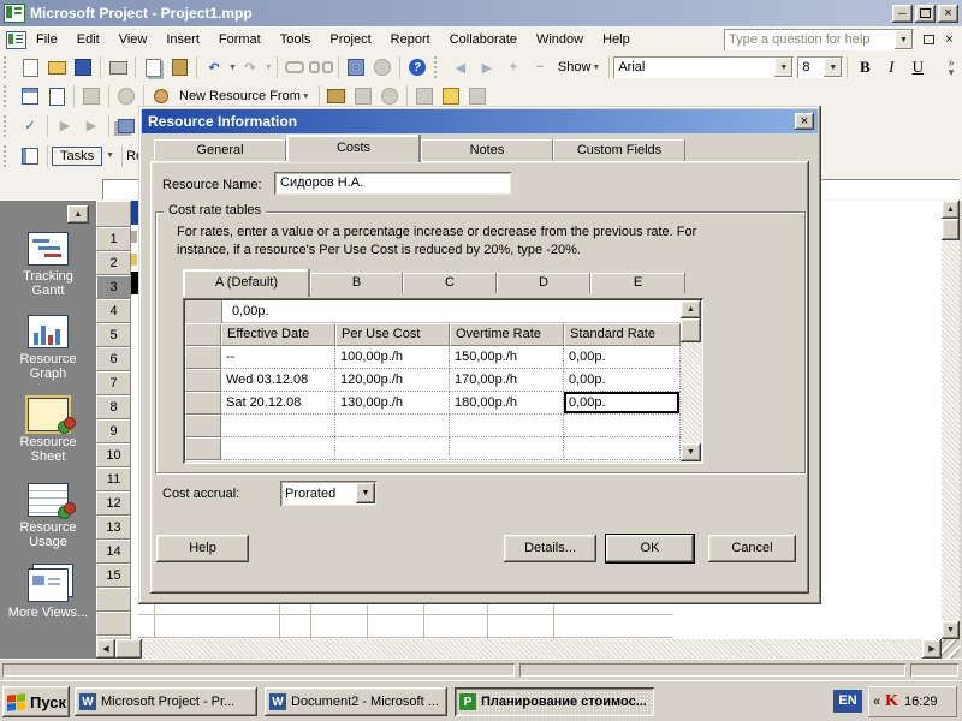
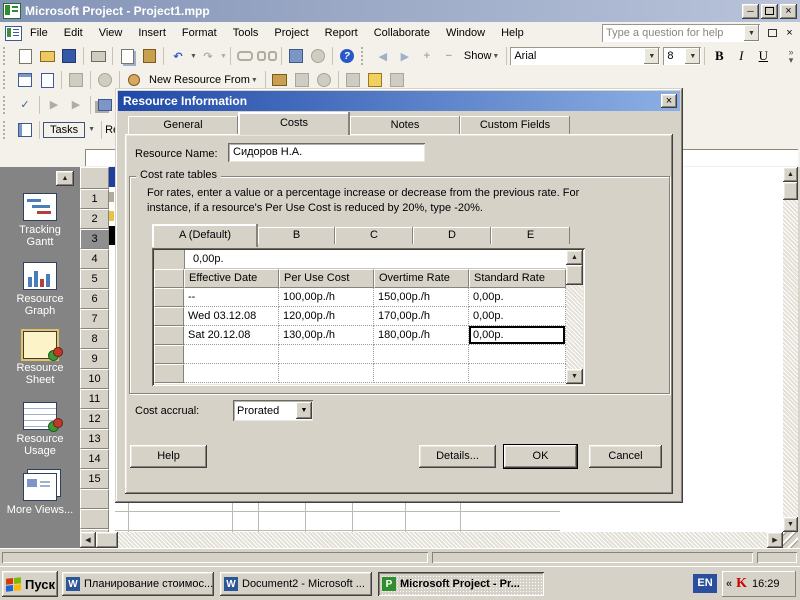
  Microsoft Project - Project1.mpp
  ─
  ×
  File
  Edit
  View
  Insert
  Format
  Tools
  Project
  Report
  Collaborate
  Window
  Help
  Type a question for help
  ×
  ↶
  ↷
  ?
  ◀
  ▶
  +
  −
  Show
  Arial
  8
  B
  I
  U
  »
  ▾
  New Resource From
  ✓
  ▶
  ▶
  Tasks
  Tracking Gantt
  Resource Graph
  Resource Sheet
  Resource Usage
  More Views...
  1
  2
  3
  4
  5
  6
  7
  8
  9
  10
  11
  12
  13
  14
  15
  Resource Information
  ×
  General
  Costs
  Notes
  Custom Fields
  Resource Name:
  Сидоров Н.А.
  Cost rate tables
  For rates, enter a value or a percentage increase or decrease from the previous rate. For
  instance, if a resource's Per Use Cost is reduced by 20%, type -20%.
  A (Default)
  B
  C
  D
  E
  0,00р.
  Effective Date
  Per Use Cost
  Overtime Rate
  Standard Rate
  --
  100,00р./h
  150,00р./h
  0,00р.
  Wed 03.12.08
  120,00р./h
  170,00р./h
  0,00р.
  Sat 20.12.08
  130,00р./h
  180,00р./h
  0,00р.
  Cost accrual:
  Prorated
  Help
  Details...
  OK
  Cancel
  Пуск
  W
- Microsoft Project - Pr...
+ Планирование стоимос...
  W
  Document2 - Microsoft ...
  P
- Планирование стоимос...
+ Microsoft Project - Pr...
  EN
  «
  K
  16:29
